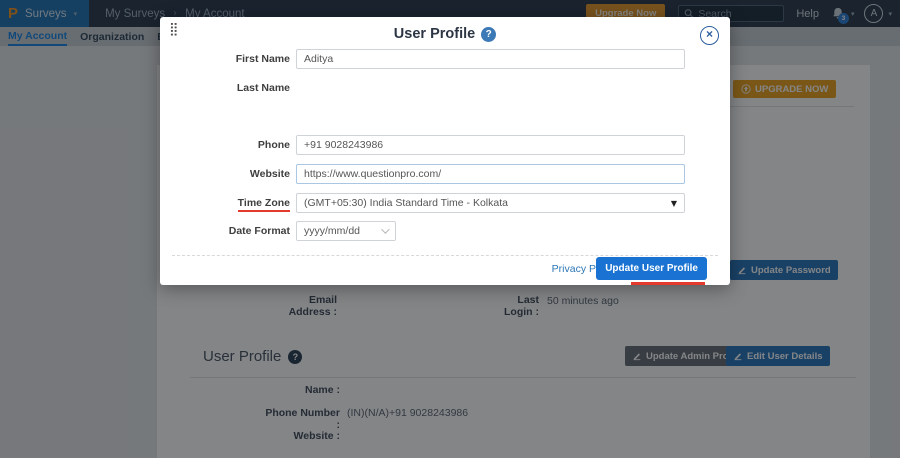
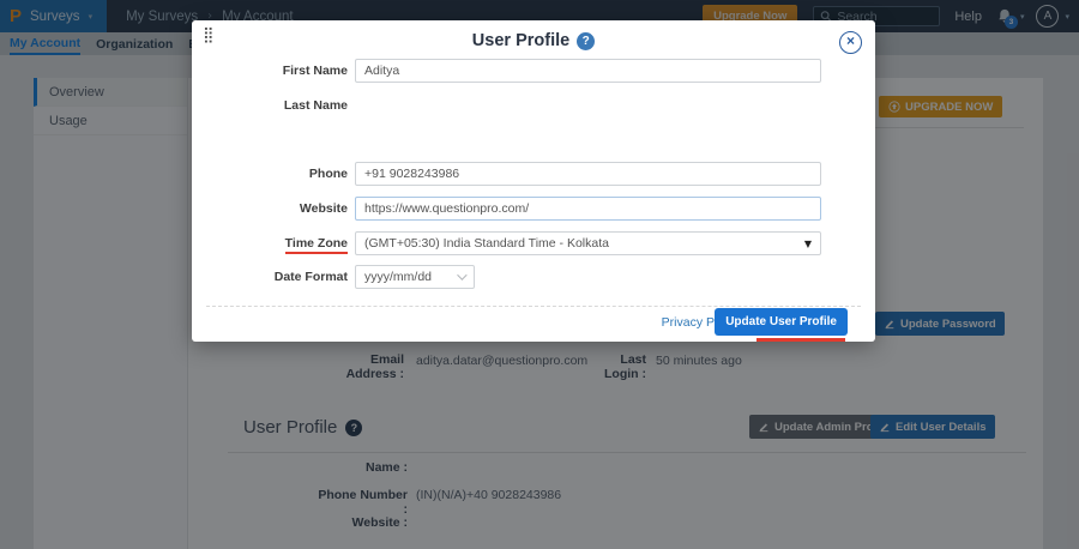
  P
  Surveys
  ▾
  My Surveys
  ›
  My Account
  Upgrade Now
  Search
  Help
  ▾
  A
  ▾
  My Account
  Organization
+ Overview
+ Usage
  UPGRADE NOW
  Email Address :
+ aditya.datar@questionpro.com
  Last Login :
  50 minutes ago
  Update Password
  User Profile
  ?
  Update Admin Pr
  Edit User Details
  Name :
  Phone Number :
- (IN)(N/A)+91 9028243986
+ (IN)(N/A)+40 9028243986
  Website :
  ⣿
  User Profile
  ?
  ×
  First Name
  Aditya
  Last Name
  Phone
  +91 9028243986
  Website
  https://www.questionpro.com/
  Time Zone
  (GMT+05:30) India Standard Time - Kolkata
  ▼
  Date Format
  yyyy/mm/dd
  Update User Profile
